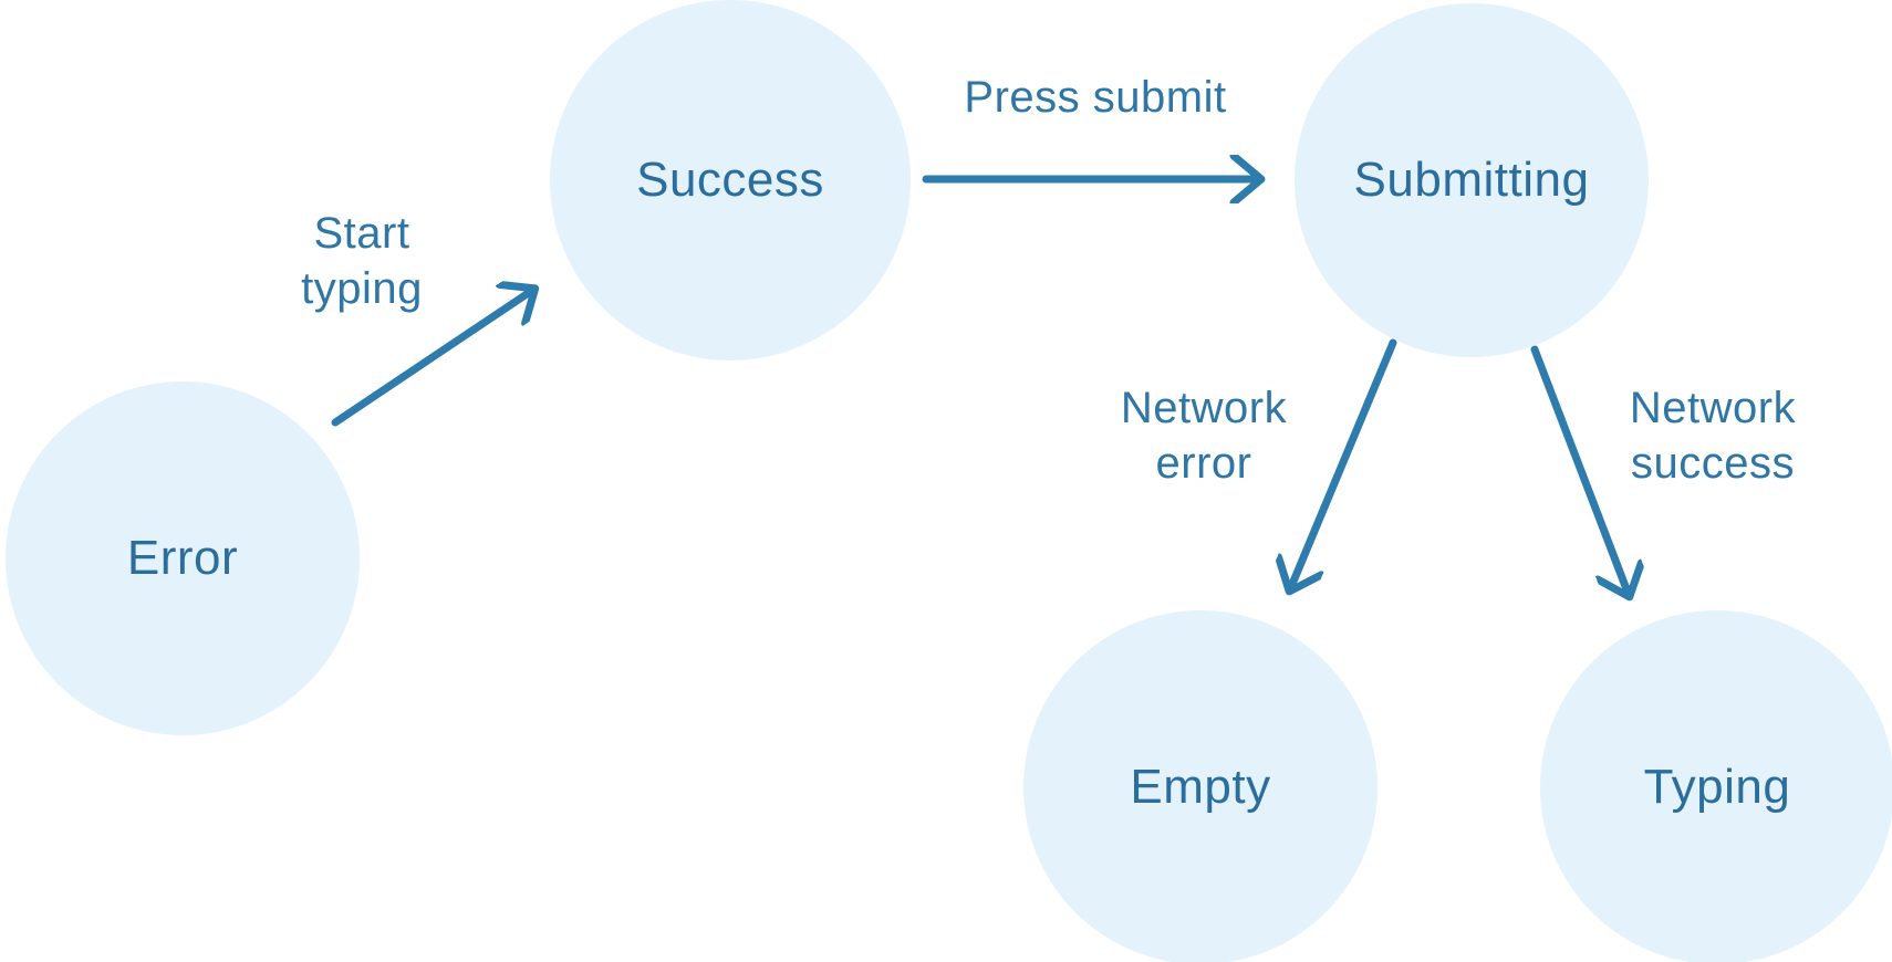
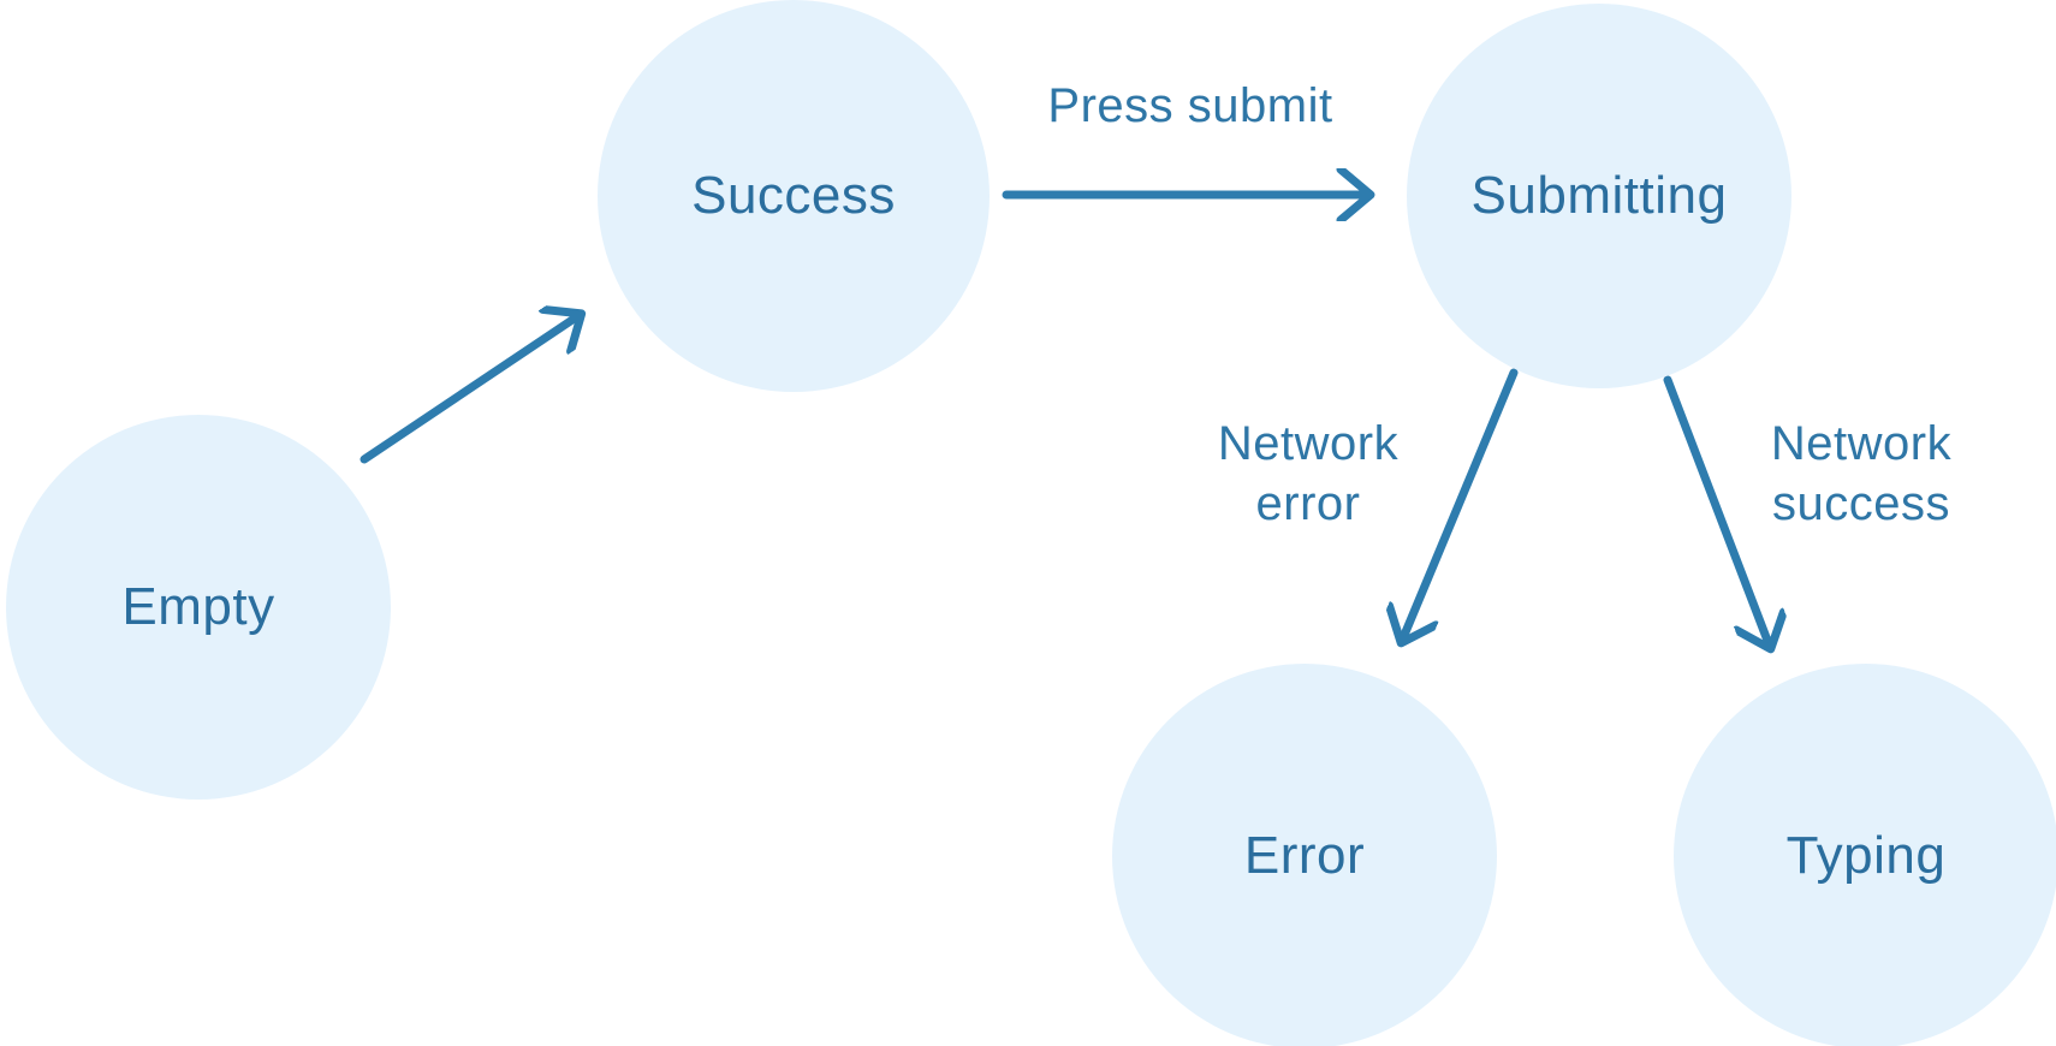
- Error
+ Empty
  Success
  Submitting
- Empty
+ Error
  Typing
- Start
- typing
  Press submit
  Network
  error
  Network
  success
